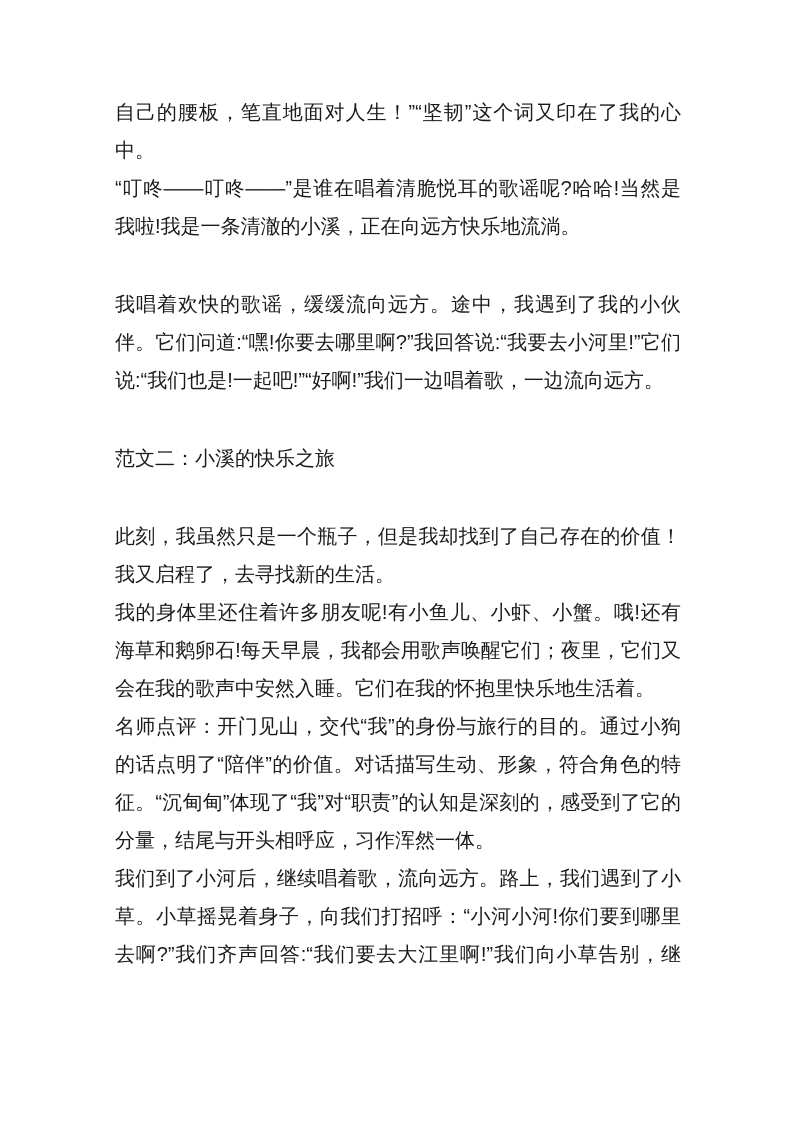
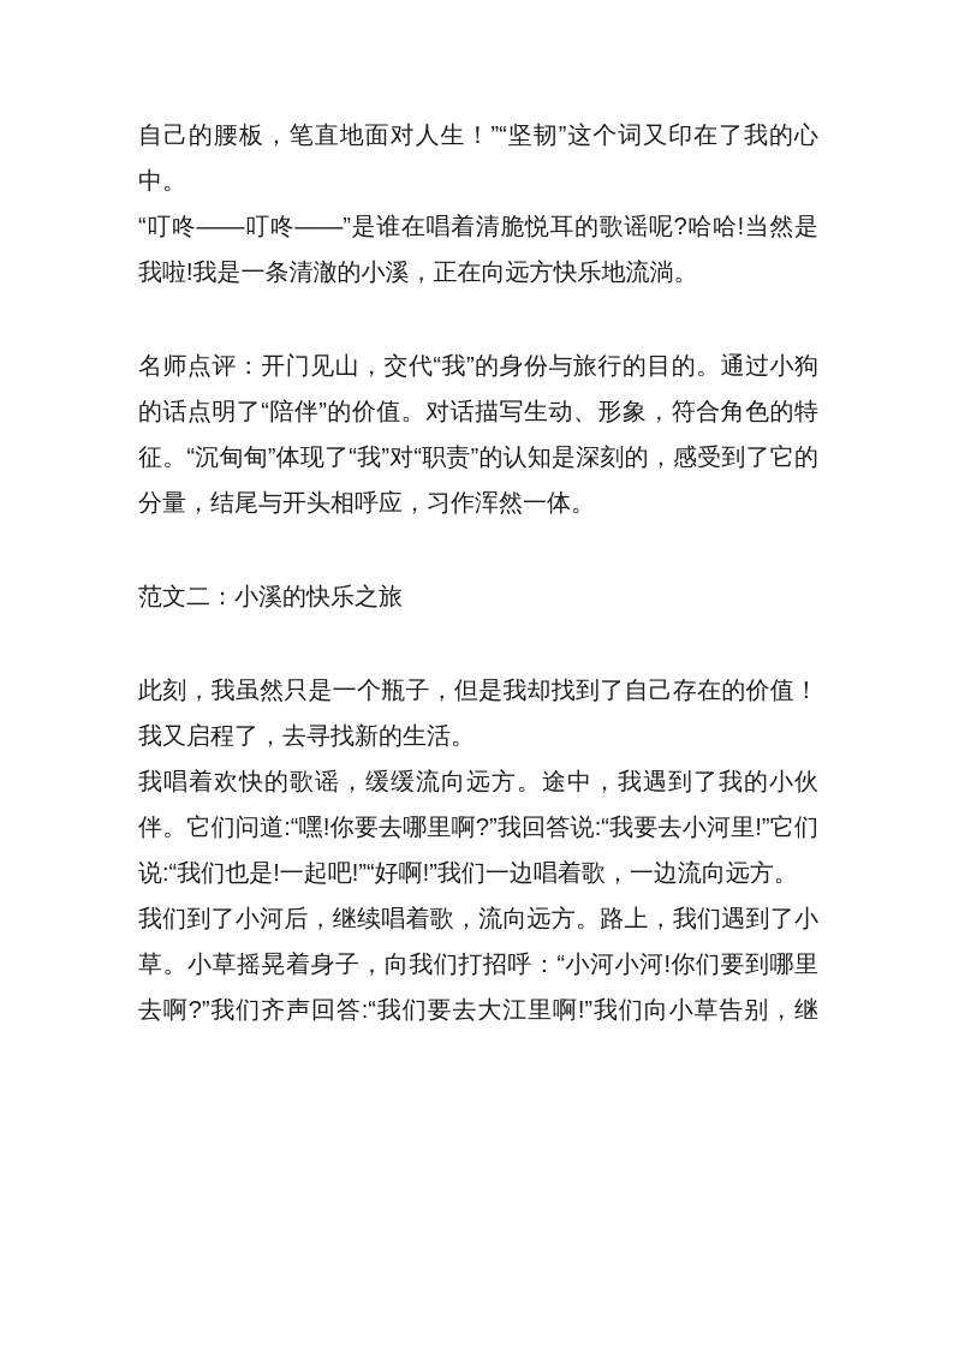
  自己的腰板，笔直地面对人生！”“坚韧”这个词又印在了我的心中。
  “叮咚——叮咚——”是谁在唱着清脆悦耳的歌谣呢?哈哈!当然是我啦!我是一条清澈的小溪，正在向远方快乐地流淌。
- 我唱着欢快的歌谣，缓缓流向远方。途中，我遇到了我的小伙伴。它们问道:“嘿!你要去哪里啊?”我回答说:“我要去小河里!”它们说:“我们也是!一起吧!”“好啊!”我们一边唱着歌，一边流向远方。
+ 名师点评：开门见山，交代“我”的身份与旅行的目的。通过小狗的话点明了“陪伴”的价值。对话描写生动、形象，符合角色的特征。“沉甸甸”体现了“我”对“职责”的认知是深刻的，感受到了它的分量，结尾与开头相呼应，习作浑然一体。
  范文二：小溪的快乐之旅
  此刻，我虽然只是一个瓶子，但是我却找到了自己存在的价值！我又启程了，去寻找新的生活。
- 我的身体里还住着许多朋友呢!有小鱼儿、小虾、小蟹。哦!还有海草和鹅卵石!每天早晨，我都会用歌声唤醒它们；夜里，它们又会在我的歌声中安然入睡。它们在我的怀抱里快乐地生活着。
- 名师点评：开门见山，交代“我”的身份与旅行的目的。通过小狗的话点明了“陪伴”的价值。对话描写生动、形象，符合角色的特征。“沉甸甸”体现了“我”对“职责”的认知是深刻的，感受到了它的分量，结尾与开头相呼应，习作浑然一体。
+ 我唱着欢快的歌谣，缓缓流向远方。途中，我遇到了我的小伙伴。它们问道:“嘿!你要去哪里啊?”我回答说:“我要去小河里!”它们说:“我们也是!一起吧!”“好啊!”我们一边唱着歌，一边流向远方。
  我们到了小河后，继续唱着歌，流向远方。路上，我们遇到了小草。小草摇晃着身子，向我们打招呼：“小河小河!你们要到哪里去啊?”我们齐声回答:“我们要去大江里啊!”我们向小草告别，继
